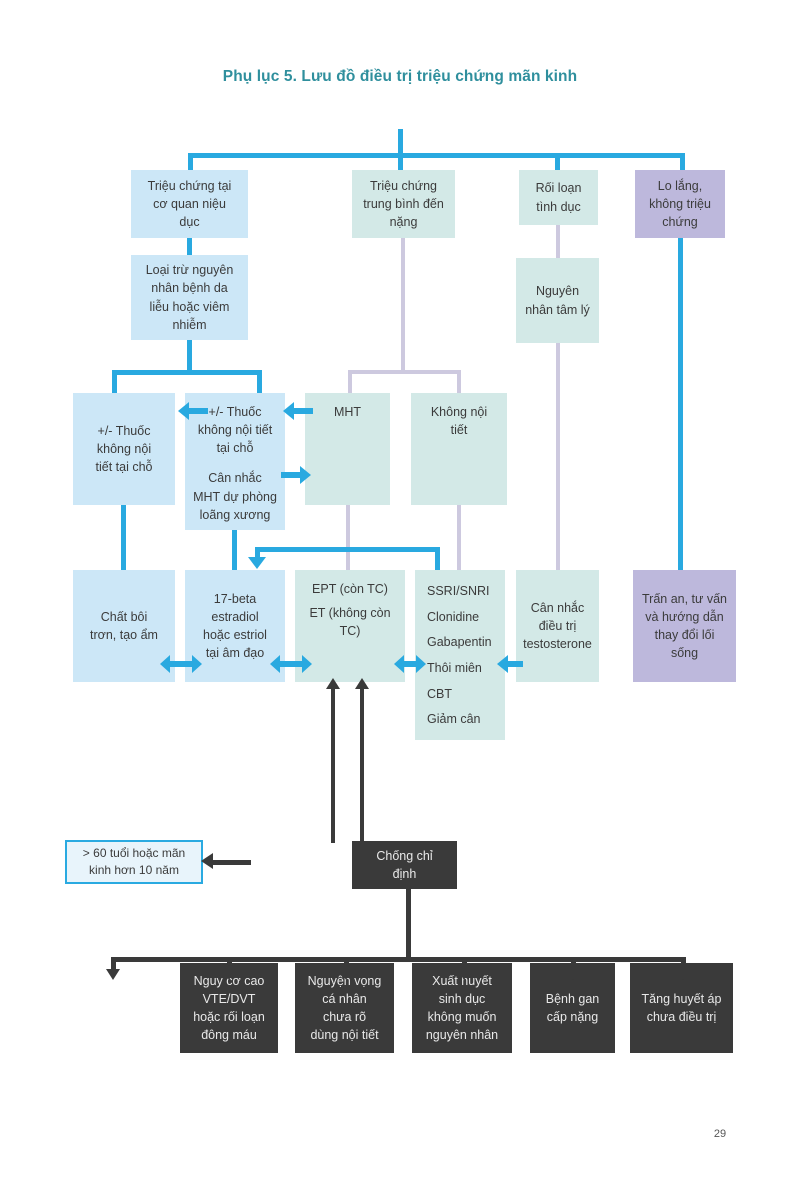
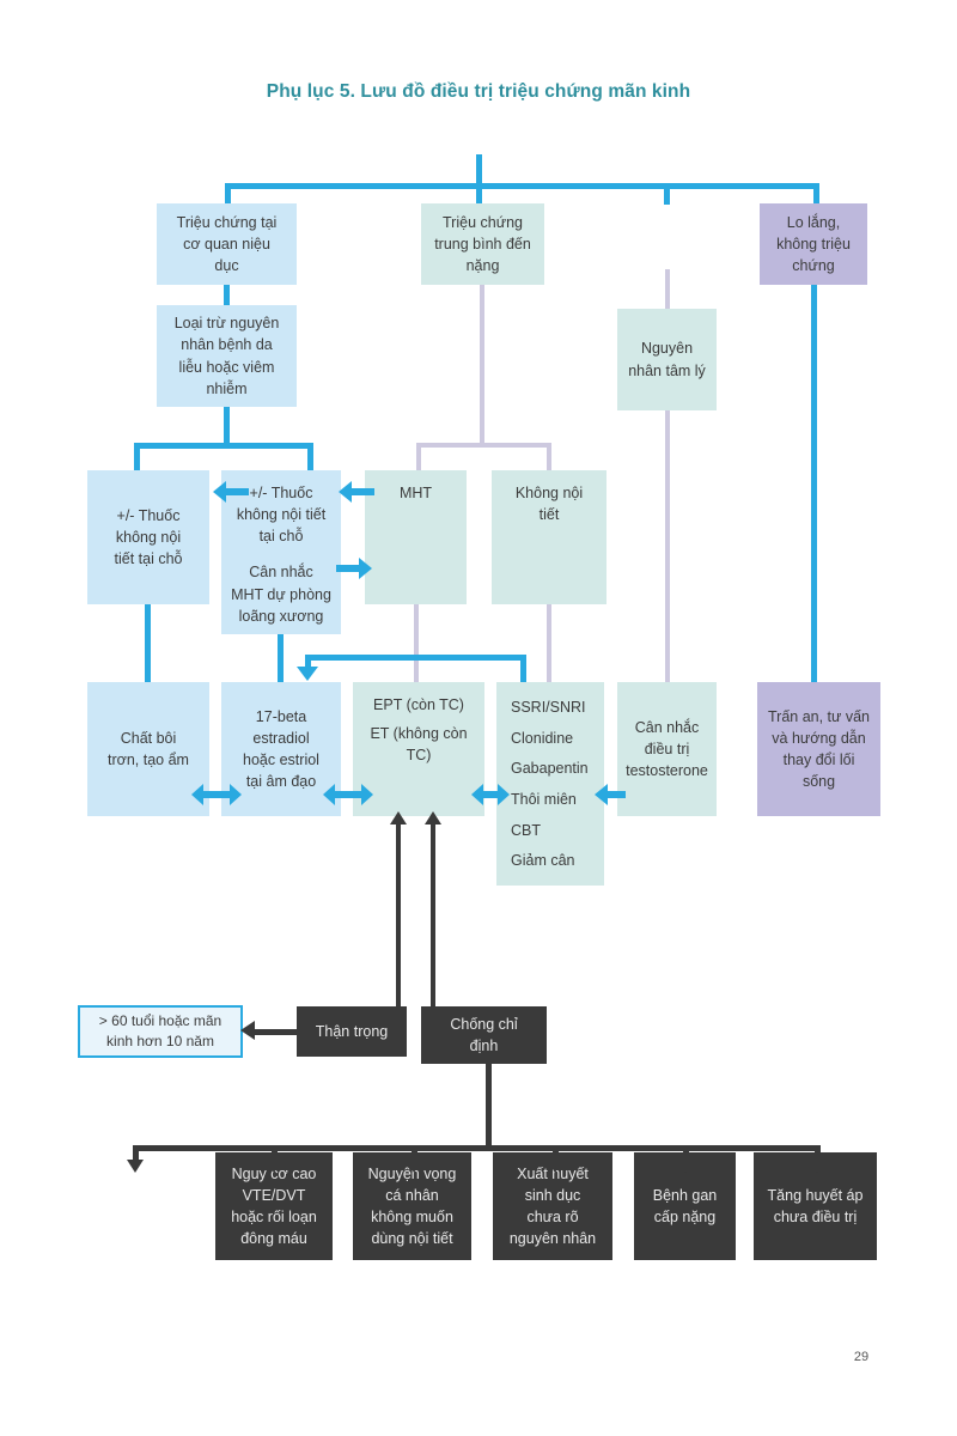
  Phụ lục 5. Lưu đồ điều trị triệu chứng mãn kinh
  Triệu chứng tại
  cơ quan niệu
  dục
  Triệu chứng
  trung bình đến
  nặng
- Rối loạn
- tình dục
  Lo lắng,
  không triệu
  chứng
  Loại trừ nguyên
  nhân bệnh da
  liễu hoặc viêm
  nhiễm
  Nguyên
  nhân tâm lý
  +/- Thuốc
  không nội
  tiết tại chỗ
  +/- Thuốc
  không nội tiết
  tại chỗ
  Cân nhắc
  MHT dự phòng
  loãng xương
  MHT
  Không nội
  tiết
  Chất bôi
  trơn, tạo ẩm
  17-beta
  estradiol
  hoặc estriol
  tại âm đạo
  EPT (còn TC)
  ET (không còn
  TC)
  SSRI/SNRI
  Clonidine
  Gabapentin
  Thôi miên
  CBT
  Giảm cân
  Cân nhắc
  điều trị
  testosterone
  Trấn an, tư vấn
  và hướng dẫn
  thay đổi lối
  sống
  > 60 tuổi hoặc mãn
  kinh hơn 10 năm
+ Thận trọng
  Chống chỉ
  định
  Nguy cơ cao
  VTE/DVT
  hoặc rối loạn
  đông máu
  Nguyện vọng
  cá nhân
- chưa rõ
+ không muốn
  dùng nội tiết
  Xuất huyết
  sinh dục
- không muốn
+ chưa rõ
  nguyên nhân
  Bệnh gan
  cấp nặng
  Tăng huyết áp
  chưa điều trị
  29
